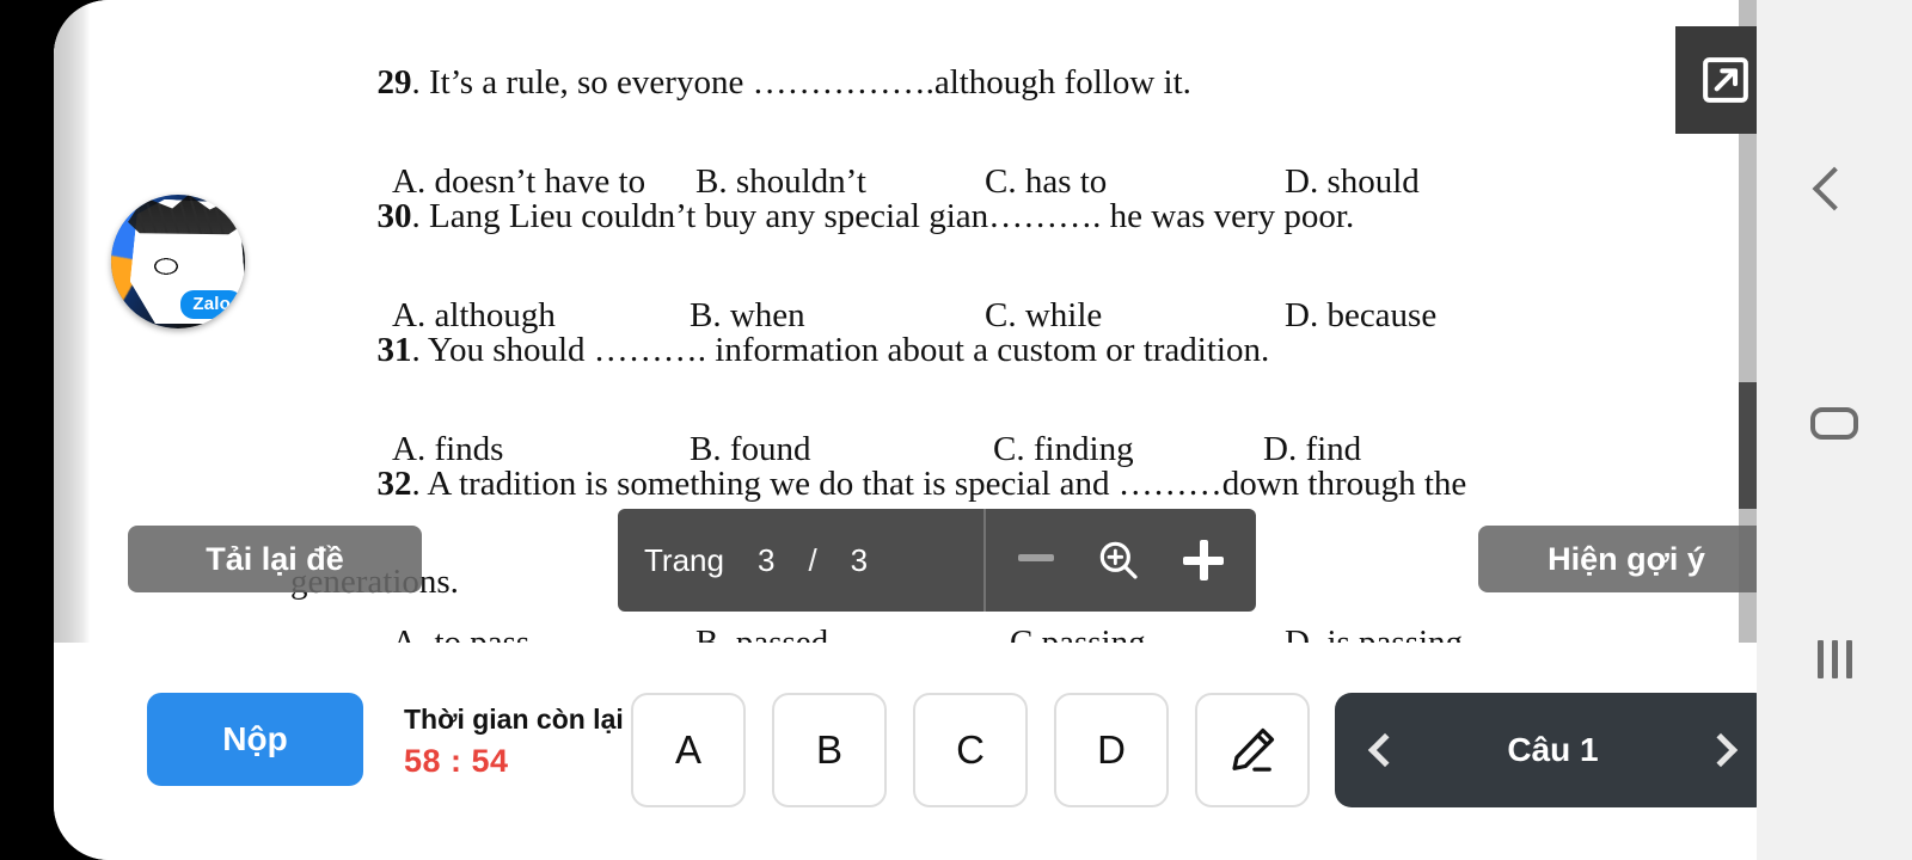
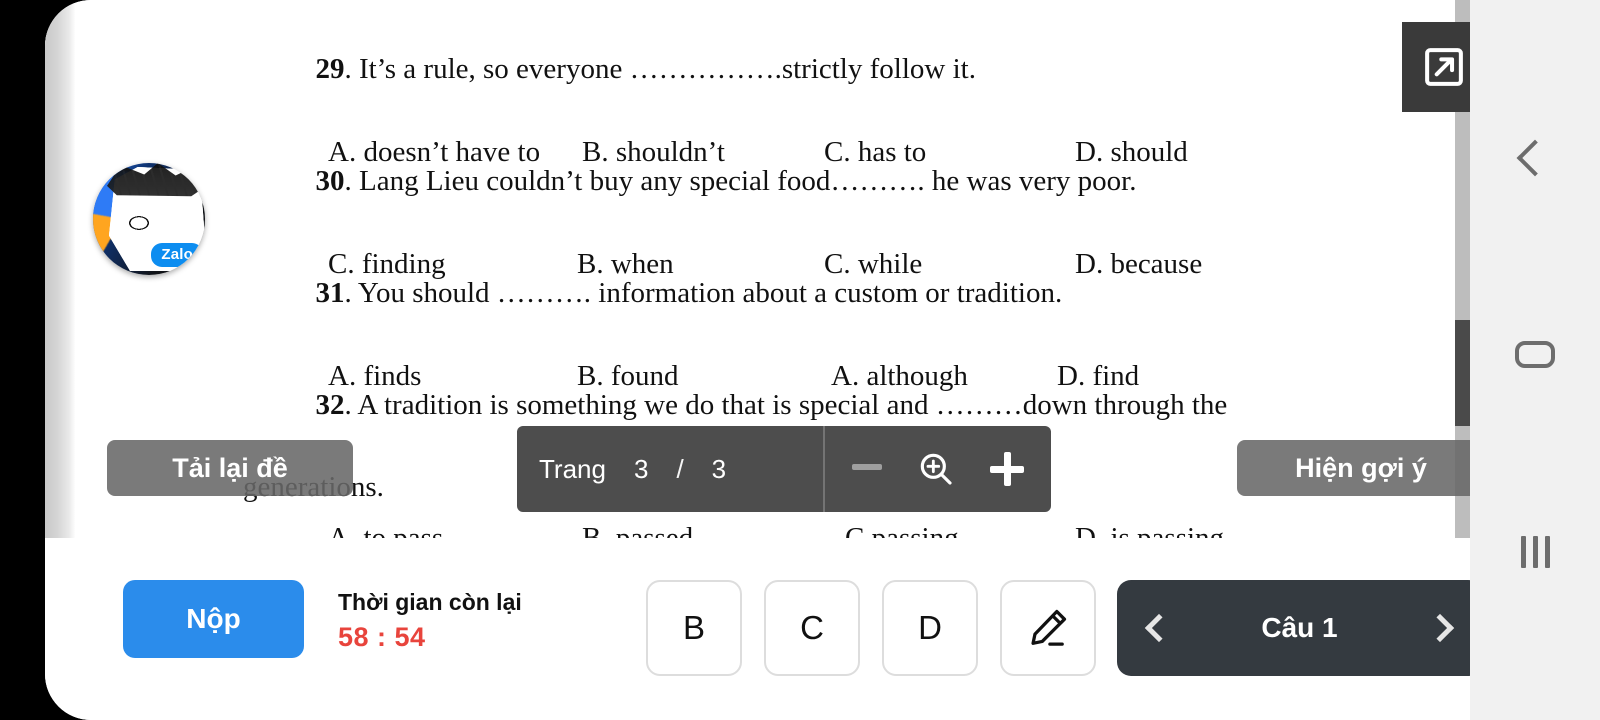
- 29. It’s a rule, so everyone …………….although follow it.
+ 29. It’s a rule, so everyone …………….strictly follow it.
  A. doesn’t have to
  B. shouldn’t
  C. has to
  D. should
- 30. Lang Lieu couldn’t buy any special gian………. he was very poor.
+ 30. Lang Lieu couldn’t buy any special food………. he was very poor.
- A. although
+ C. finding
  B. when
  C. while
  D. because
  31. You should ………. information about a custom or tradition.
  A. finds
  B. found
- C. finding
+ A. although
  D. find
  32. A tradition is something we do that is special and ………down through the
  generations.
  Zalo
  Tải lại đề
  Hiện gợi ý
  Trang
  3
  /
  3
  Nộp
  Thời gian còn lại
  58 : 54
- A
  B
  C
  D
  Câu 1
